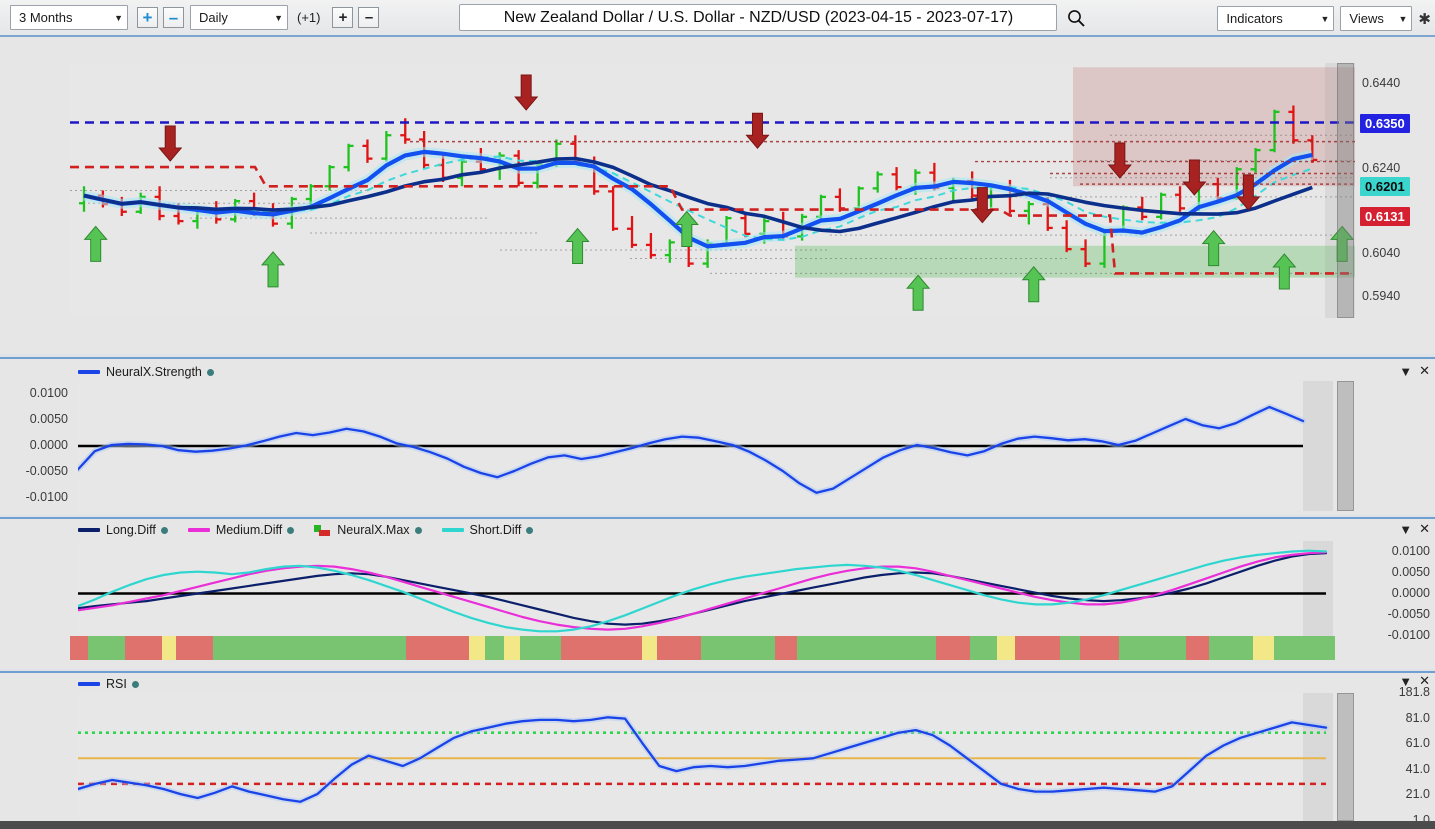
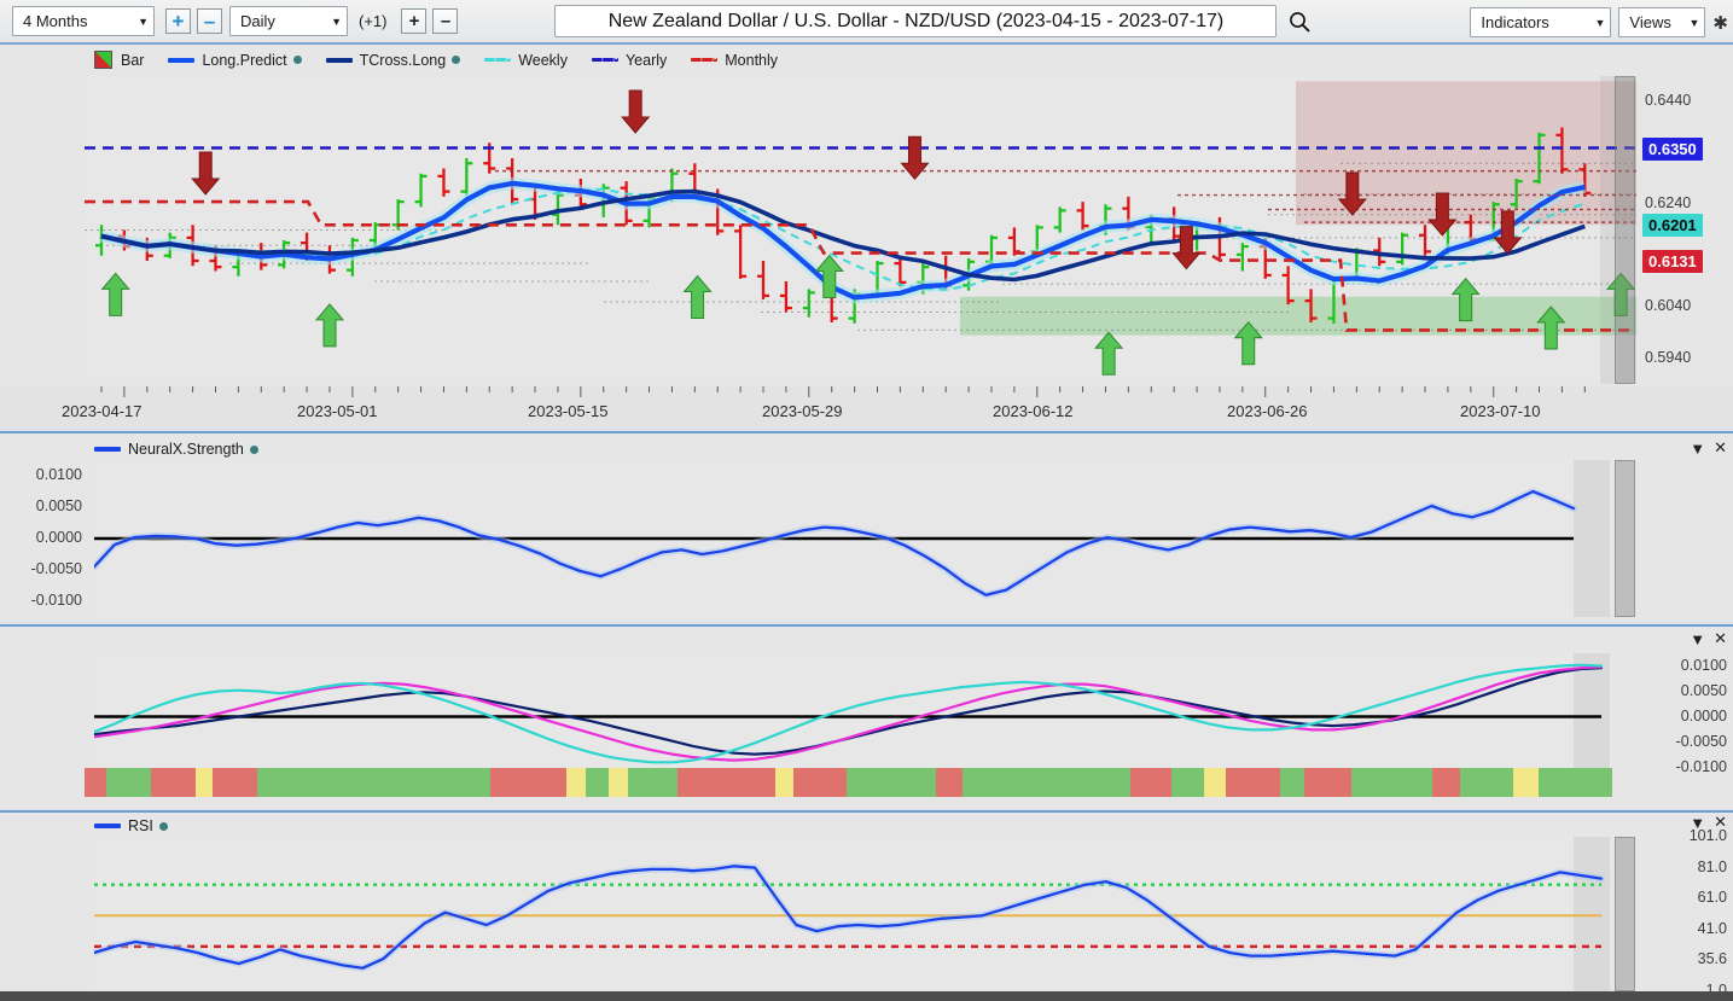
- 3 Months
+ 4 Months
  ▼
  +
  –
  Daily
  ▼
  (+1)
  +
  –
  New Zealand Dollar / U.S. Dollar - NZD/USD (2023-04-15 - 2023-07-17)
  Indicators
  ▼
  Views
  ▼
  ✱
+ Bar
+ Long.Predict
+ TCross.Long
+ Weekly
+ Yearly
+ Monthly
  0.6440
  0.6240
  0.6040
  0.5940
  0.6350
  0.6201
  0.6131
+ 2023-04-17
+ 2023-05-01
+ 2023-05-15
+ 2023-05-29
+ 2023-06-12
+ 2023-06-26
+ 2023-07-10
  NeuralX.Strength
  ▼
  ✕
  0.0100
  0.0050
  0.0000
  -0.0050
  -0.0100
- Long.Diff
- Medium.Diff
- NeuralX.Max
- Short.Diff
  ▼
  ✕
  0.0100
  0.0050
  0.0000
  -0.0050
  -0.0100
  RSI
  ▼
  ✕
- 181.8
+ 101.0
  81.0
  61.0
  41.0
- 21.0
+ 35.6
  1.0
